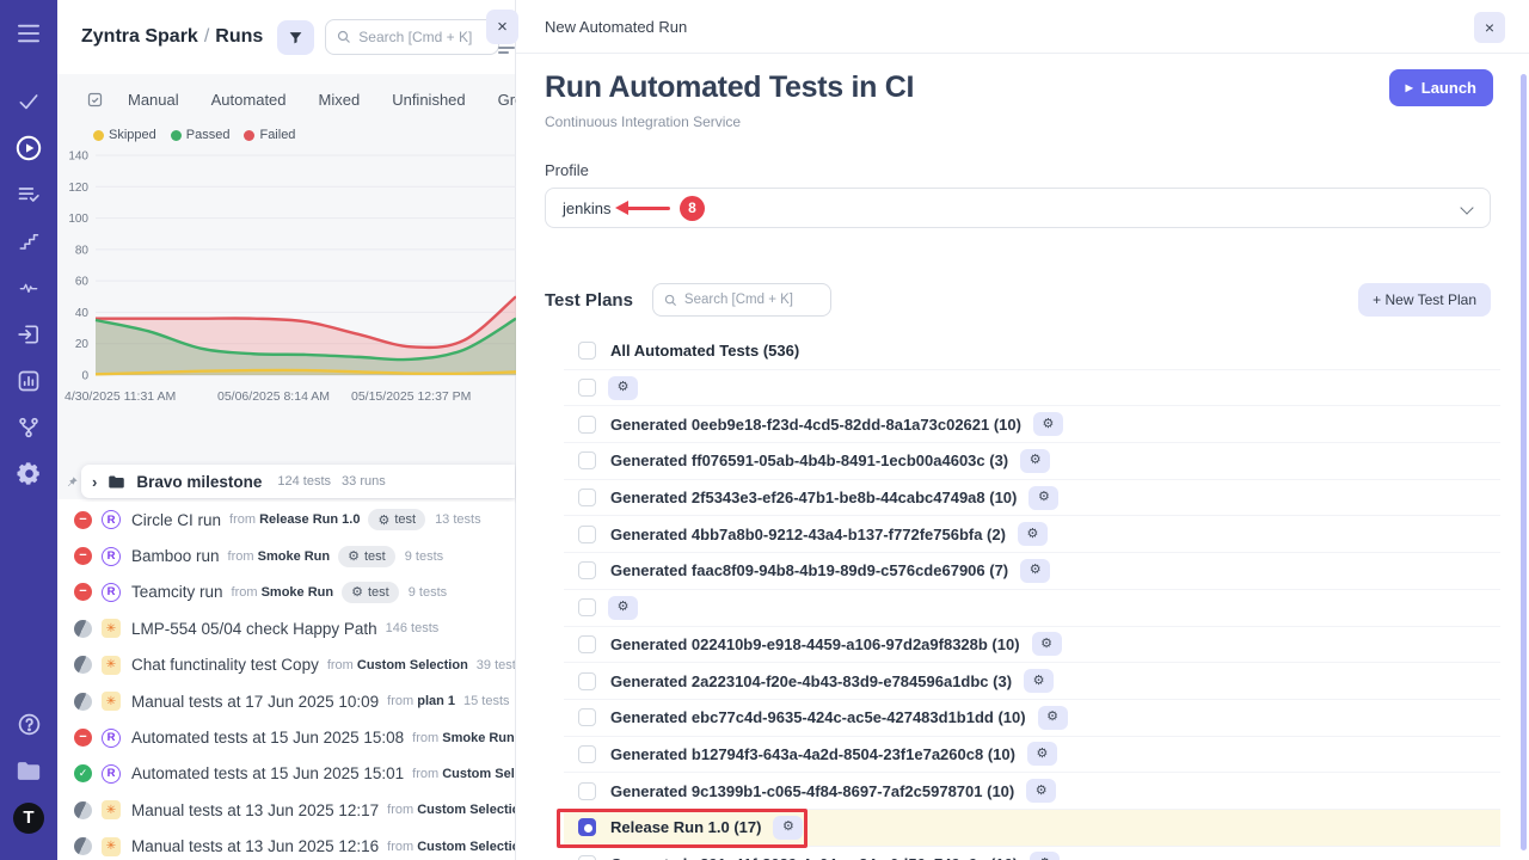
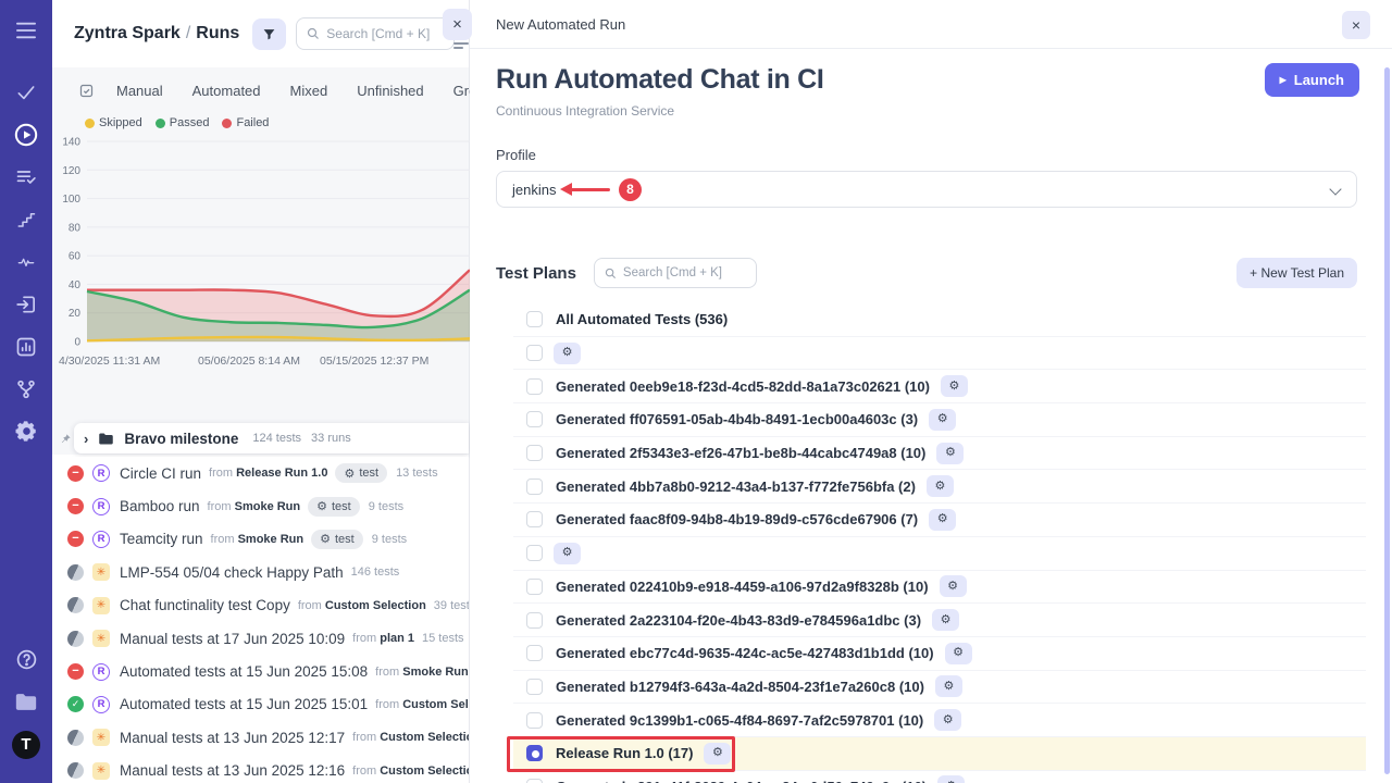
  T
  Zyntra Spark / Runs
  Search [Cmd + K]
  ×
  Manual
  Automated
  Mixed
  Unfinished
  Skipped
  Passed
  Failed
  0
  20
  40
  60
  80
  100
  120
  140
  4/30/2025 11:31 AM
  05/06/2025 8:14 AM
  05/15/2025 12:37 PM
  ›
  Bravo milestone
  124 tests
  33 runs
  −
  R
  Circle CI run
  from Release Run 1.0
  ⚙
  test
  13 tests
  −
  R
  Bamboo run
  from Smoke Run
  ⚙
  test
  9 tests
  −
  R
  Teamcity run
  from Smoke Run
  ⚙
  test
  9 tests
  ✳
  LMP-554 05/04 check Happy Path
  146 tests
  ✳
  Chat functinality test Copy
  from Custom Selection
  39 test
  ✳
  Manual tests at 17 Jun 2025 10:09
  from plan 1
  15 tests
  −
  R
  Automated tests at 15 Jun 2025 15:08
  from Smoke Run
  ✓
  R
  Automated tests at 15 Jun 2025 15:01
  ✳
  Manual tests at 13 Jun 2025 12:17
  from Custom Selecti
  ✳
  Manual tests at 13 Jun 2025 12:16
  from Custom Selecti
  New Automated Run
  ×
- Run Automated Tests in CI
+ Run Automated Chat in CI
  Continuous Integration Service
  ▶
  Launch
  Profile
  jenkins
  8
  Test Plans
  Search [Cmd + K]
  + New Test Plan
  All Automated Tests (536)
  ⚙
  Generated 0eeb9e18-f23d-4cd5-82dd-8a1a73c02621 (10)
  ⚙
  Generated ff076591-05ab-4b4b-8491-1ecb00a4603c (3)
  ⚙
  Generated 2f5343e3-ef26-47b1-be8b-44cabc4749a8 (10)
  ⚙
  Generated 4bb7a8b0-9212-43a4-b137-f772fe756bfa (2)
  ⚙
  Generated faac8f09-94b8-4b19-89d9-c576cde67906 (7)
  ⚙
  ⚙
  Generated 022410b9-e918-4459-a106-97d2a9f8328b (10)
  ⚙
  Generated 2a223104-f20e-4b43-83d9-e784596a1dbc (3)
  ⚙
  Generated ebc77c4d-9635-424c-ac5e-427483d1b1dd (10)
  ⚙
  Generated b12794f3-643a-4a2d-8504-23f1e7a260c8 (10)
  ⚙
  Generated 9c1399b1-c065-4f84-8697-7af2c5978701 (10)
  ⚙
  Release Run 1.0 (17)
  ⚙
